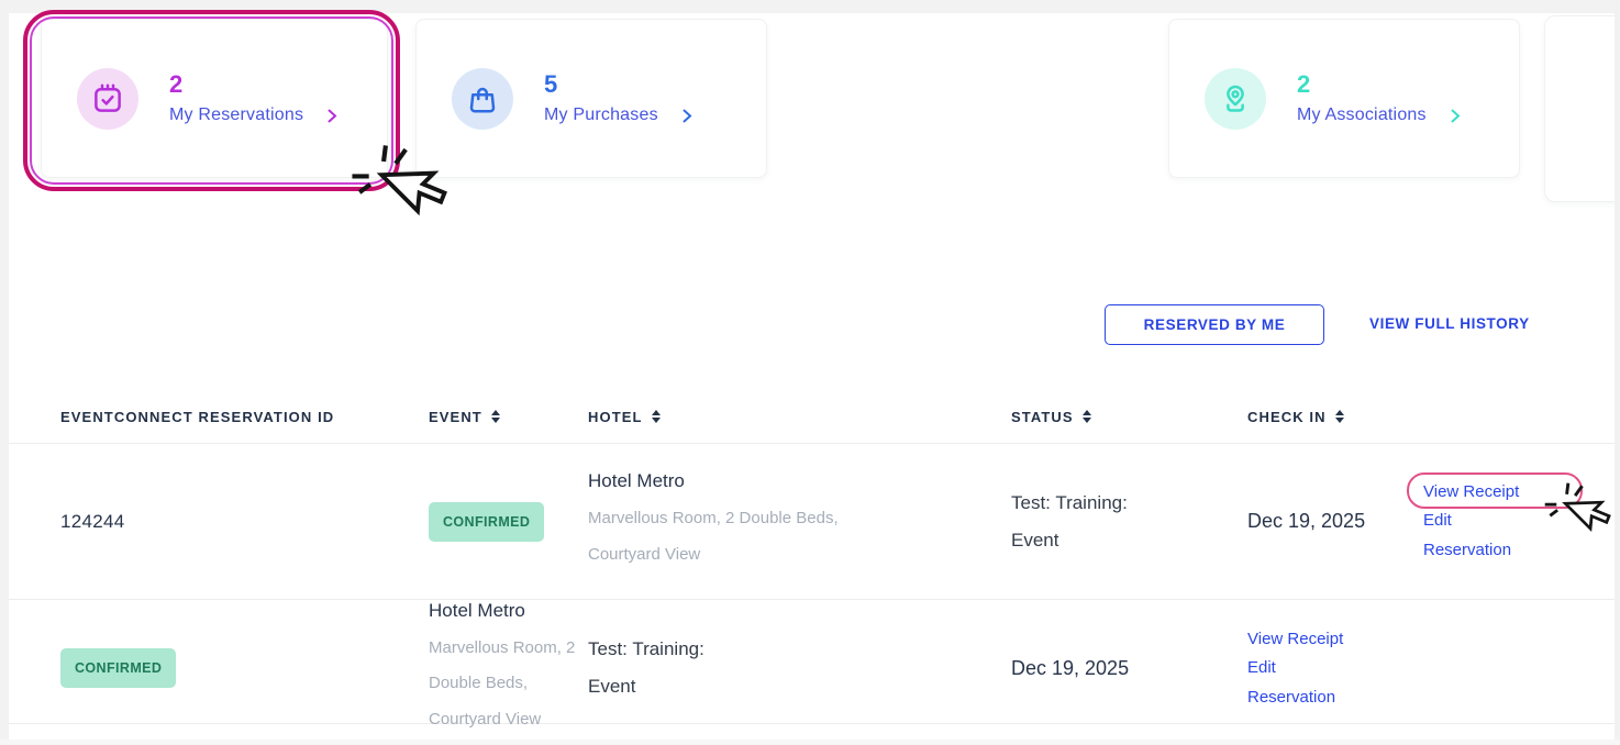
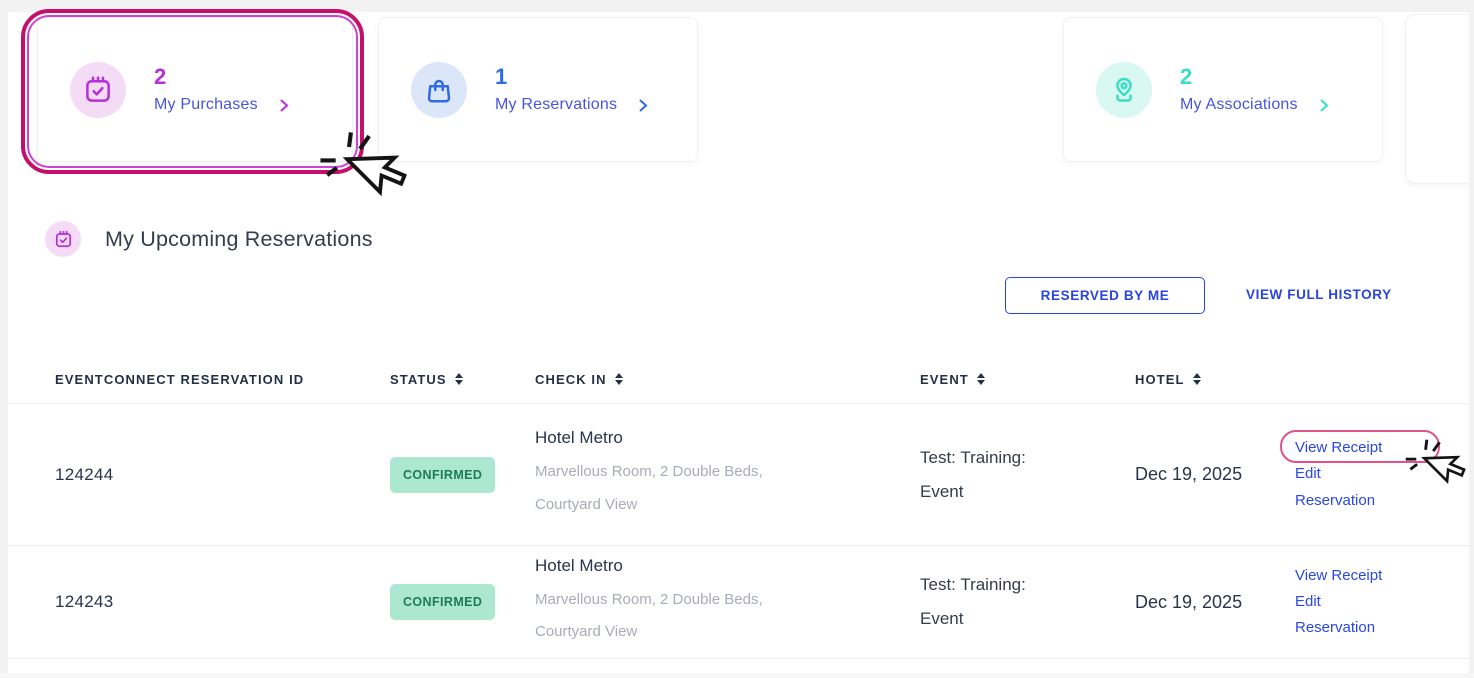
  2
- My Reservations
+ My Purchases
- 5
+ 1
- My Purchases
+ My Reservations
  2
  My Associations
+ My Upcoming Reservations
  RESERVED BY ME
  VIEW FULL HISTORY
  EVENTCONNECT RESERVATION ID
- EVENT
+ STATUS
- HOTEL
+ CHECK IN
- STATUS
+ EVENT
- CHECK IN
+ HOTEL
  124244
  CONFIRMED
  Hotel Metro
  Marvellous Room, 2 Double Beds, Courtyard View
  Test: Training: Event
  Dec 19, 2025
  View Receipt
  Edit Reservation
+ 124243
  CONFIRMED
  Hotel Metro
  Marvellous Room, 2 Double Beds, Courtyard View
  Test: Training: Event
  Dec 19, 2025
  View Receipt
  Edit Reservation
